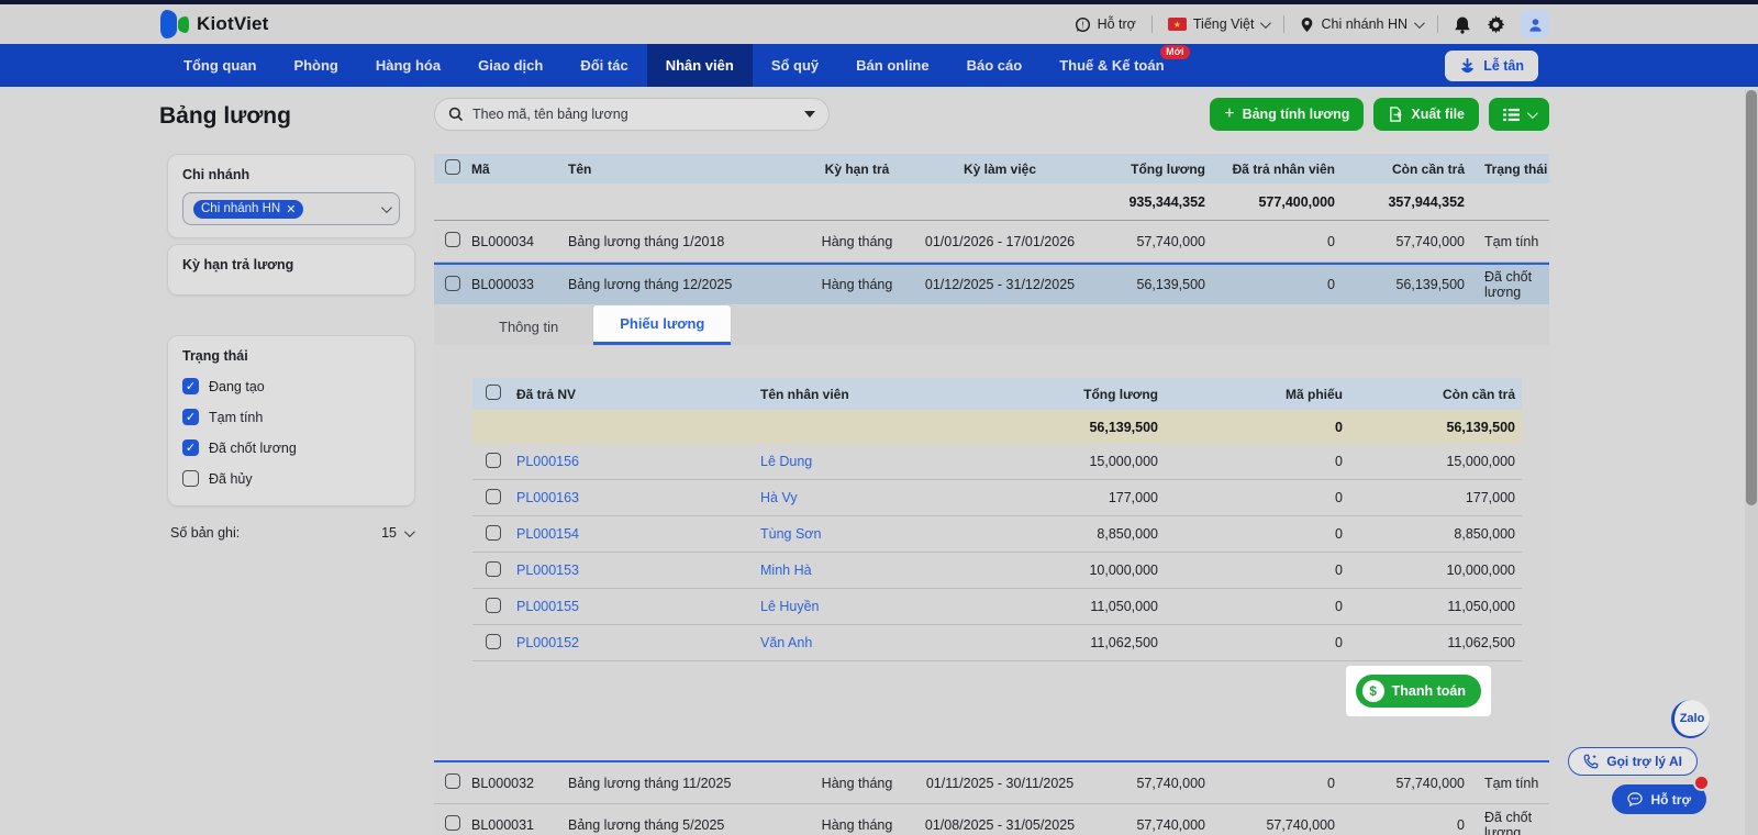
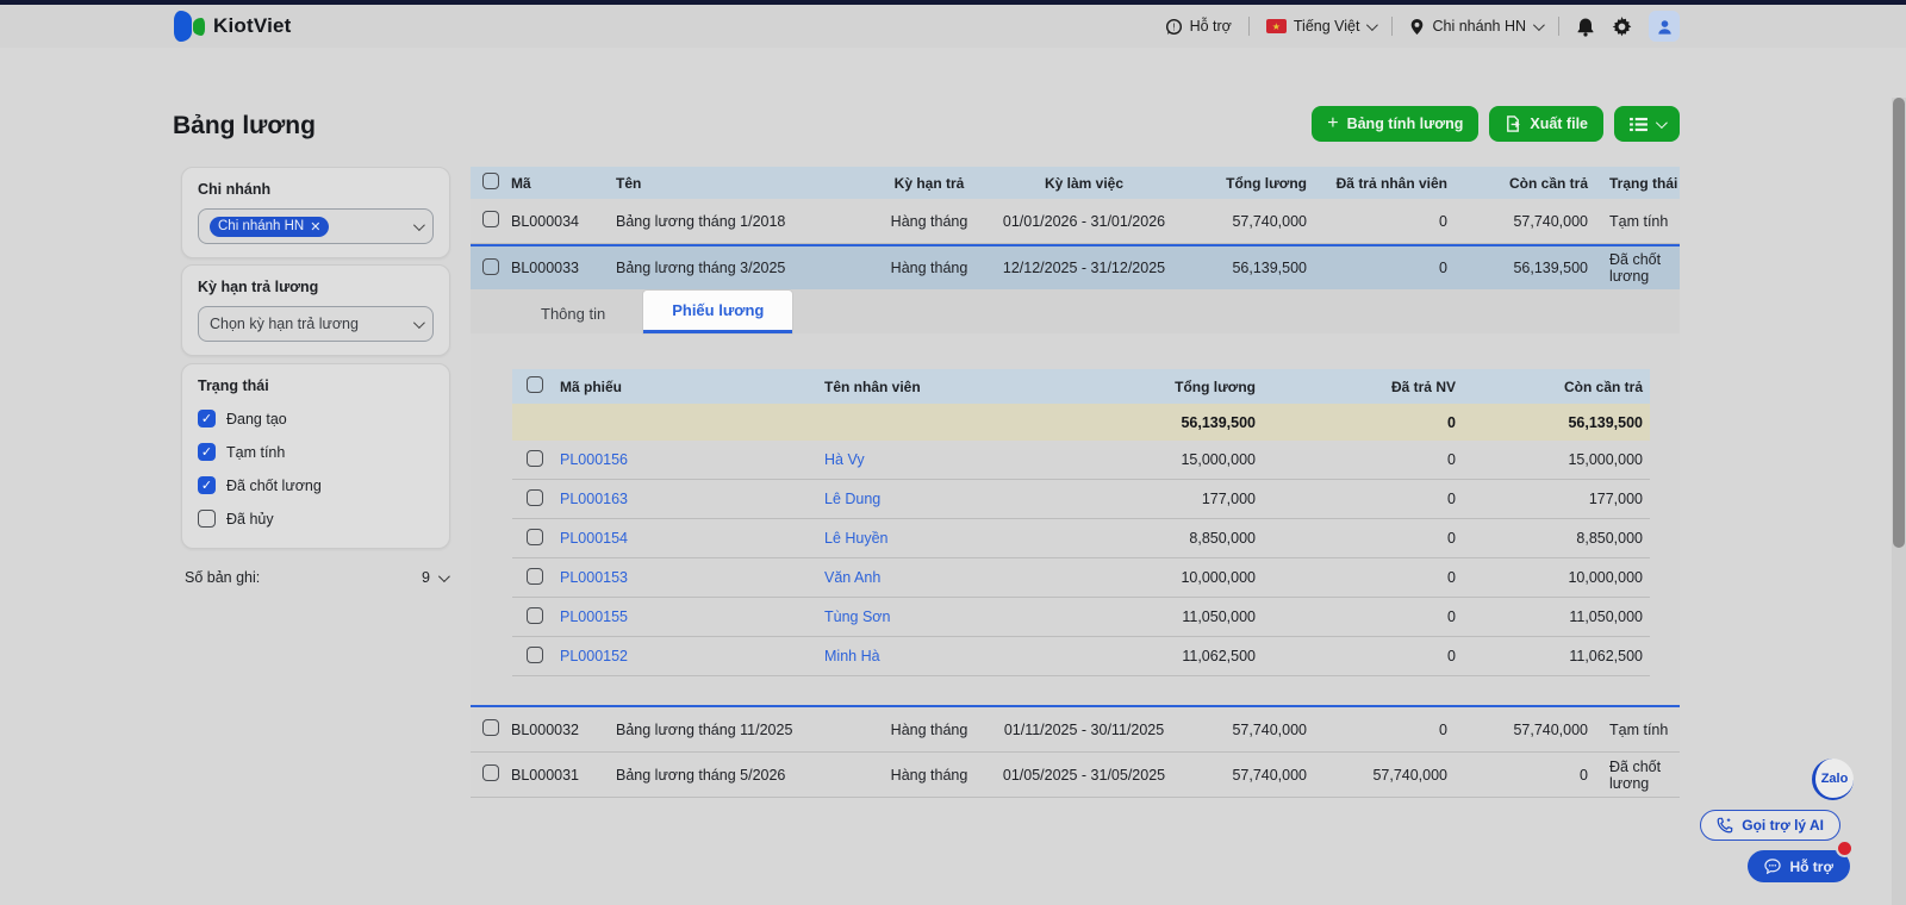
  KiotViet
  !
  Hỗ trợ
  ★
  Tiếng Việt
  Chi nhánh HN
- Tổng quan
- Phòng
- Hàng hóa
- Giao dịch
- Đối tác
- Nhân viên
- Sổ quỹ
- Bán online
- Báo cáo
- Thuế & Kế toán
- Mới
- Lễ tân
  Bảng lương
  Chi nhánh
  Chi nhánh HN
  ✕
  Kỳ hạn trả lương
+ Chọn kỳ hạn trả lương
  Trạng thái
  ✓
  Đang tạo
  ✓
  Tạm tính
  ✓
  Đã chốt lương
  Đã hủy
  Số bản ghi:
- 15
+ 9
- Theo mã, tên bảng lương
  +
  Bảng tính lương
  Xuất file
  Mã
  Tên
  Kỳ hạn trả
  Kỳ làm việc
  Tổng lương
  Đã trả nhân viên
  Còn cần trả
  Trạng thái
- 935,344,352
- 577,400,000
- 357,944,352
  BL000034
  Bảng lương tháng 1/2018
  Hàng tháng
- 01/01/2026 - 17/01/2026
+ 01/01/2026 - 31/01/2026
  57,740,000
  0
  57,740,000
  Tạm tính
  BL000033
- Bảng lương tháng 12/2025
+ Bảng lương tháng 3/2025
  Hàng tháng
- 01/12/2025 - 31/12/2025
+ 12/12/2025 - 31/12/2025
  56,139,500
  0
  56,139,500
  Đã chốt lương
  Thông tin
  Phiếu lương
- Đã trả NV
+ Mã phiếu
  Tên nhân viên
  Tổng lương
- Mã phiếu
+ Đã trả NV
  Còn cần trả
  56,139,500
  0
  56,139,500
  PL000156
- Lê Dung
+ Hà Vy
  15,000,000
  0
  15,000,000
  PL000163
- Hà Vy
+ Lê Dung
  177,000
  0
  177,000
  PL000154
- Tùng Sơn
+ Lê Huyền
  8,850,000
  0
  8,850,000
  PL000153
- Minh Hà
+ Văn Anh
  10,000,000
  0
  10,000,000
  PL000155
- Lê Huyền
+ Tùng Sơn
  11,050,000
  0
  11,050,000
  PL000152
- Văn Anh
+ Minh Hà
  11,062,500
  0
  11,062,500
- $
- Thanh toán
  BL000032
  Bảng lương tháng 11/2025
  Hàng tháng
  01/11/2025 - 30/11/2025
  57,740,000
  0
  57,740,000
  Tạm tính
  BL000031
- Bảng lương tháng 5/2025
+ Bảng lương tháng 5/2026
  Hàng tháng
- 01/08/2025 - 31/05/2025
+ 01/05/2025 - 31/05/2025
  57,740,000
  57,740,000
  0
  Đã chốt lương
  Zalo
  Gọi trợ lý AI
  Hỗ trợ
